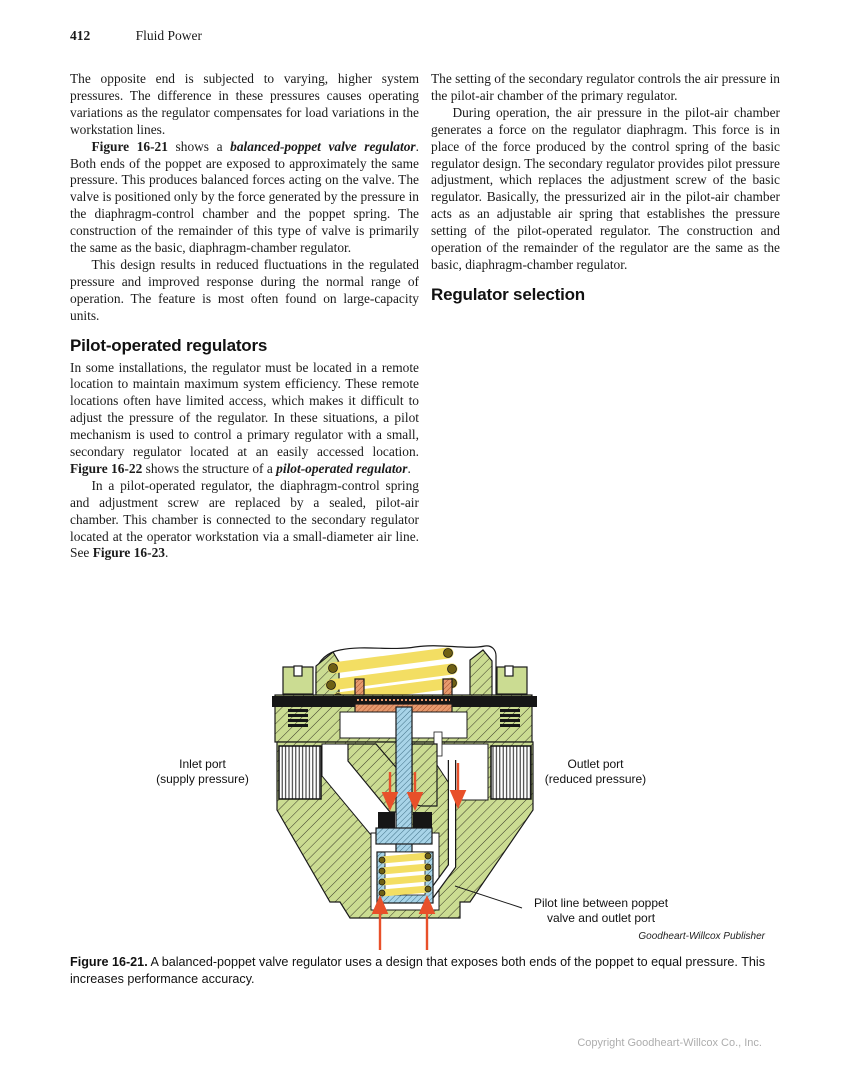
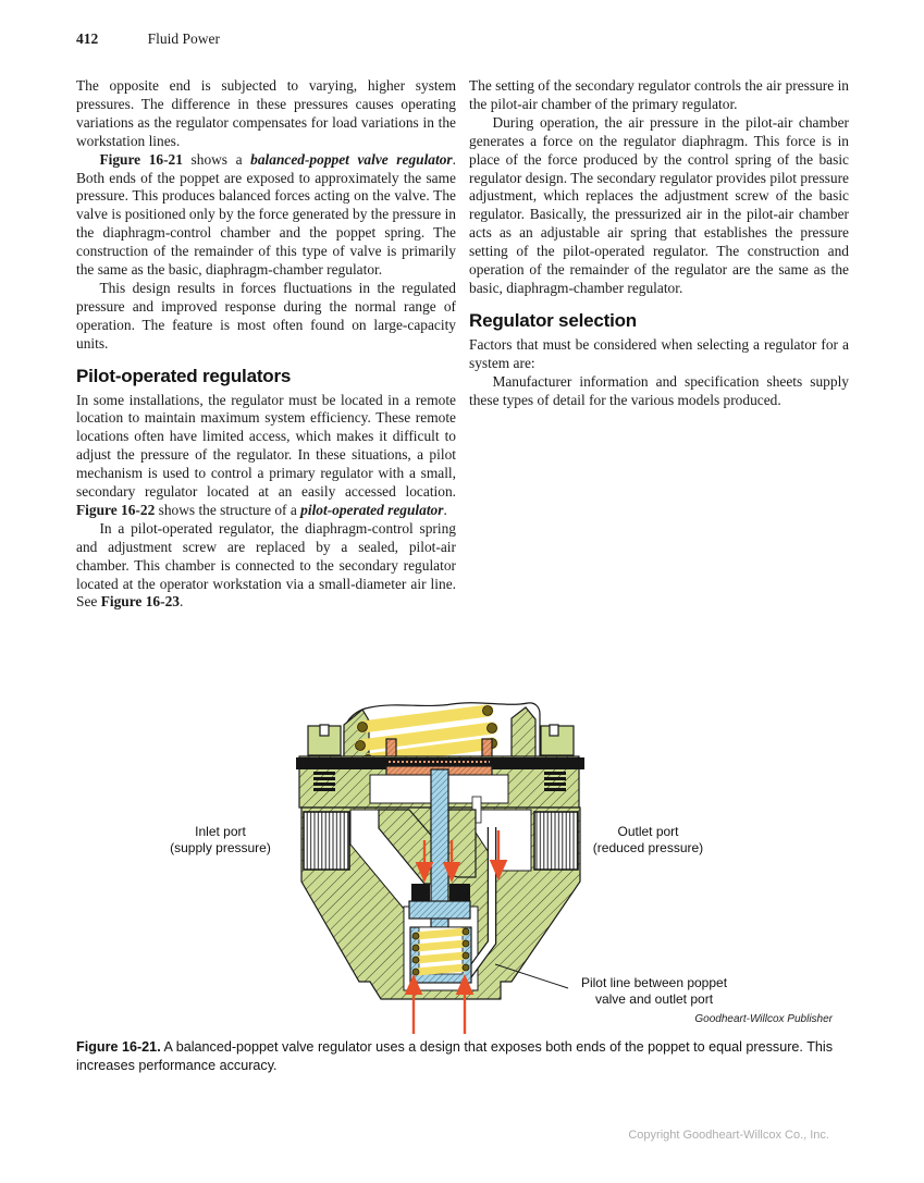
  412 Fluid Power
  The opposite end is subjected to varying, higher system pressures. The difference in these pressures causes operating variations as the regulator compensates for load variations in the workstation lines.
  Figure 16-21 shows a balanced-poppet valve regulator. Both ends of the poppet are exposed to approximately the same pressure. This produces balanced forces acting on the valve. The valve is positioned only by the force generated by the pressure in the diaphragm-control chamber and the poppet spring. The construction of the remainder of this type of valve is primarily the same as the basic, diaphragm-chamber regulator.
- This design results in reduced fluctuations in the regulated pressure and improved response during the normal range of operation. The feature is most often found on large-capacity units.
+ This design results in forces fluctuations in the regulated pressure and improved response during the normal range of operation. The feature is most often found on large-capacity units.
  Pilot-operated regulators
  In some installations, the regulator must be located in a remote location to maintain maximum system efficiency. These remote locations often have limited access, which makes it difficult to adjust the pressure of the regulator. In these situations, a pilot mechanism is used to control a primary regulator with a small, secondary regulator located at an easily accessed location. Figure 16-22 shows the structure of a pilot-operated regulator.
  In a pilot-operated regulator, the diaphragm-control spring and adjustment screw are replaced by a sealed, pilot-air chamber. This chamber is connected to the secondary regulator located at the operator workstation via a small-diameter air line. See Figure 16-23.
  The setting of the secondary regulator controls the air pressure in the pilot-air chamber of the primary regulator.
  During operation, the air pressure in the pilot-air chamber generates a force on the regulator diaphragm. This force is in place of the force produced by the control spring of the basic regulator design. The secondary regulator provides pilot pressure adjustment, which replaces the adjustment screw of the basic regulator. Basically, the pressurized air in the pilot-air chamber acts as an adjustable air spring that establishes the pressure setting of the pilot-operated regulator. The construction and operation of the remainder of the regulator are the same as the basic, diaphragm-chamber regulator.
  Regulator selection
+ Factors that must be considered when selecting a regulator for a system are:
+ Manufacturer information and specification sheets supply these types of detail for the various models produced.
  Inlet port
  (supply pressure)
  Outlet port
  (reduced pressure)
  Pilot line between poppet
  valve and outlet port
  Goodheart-Willcox Publisher
  Figure 16-21. A balanced-poppet valve regulator uses a design that exposes both ends of the poppet to equal pressure. This increases performance accuracy.
  Copyright Goodheart-Willcox Co., Inc.
